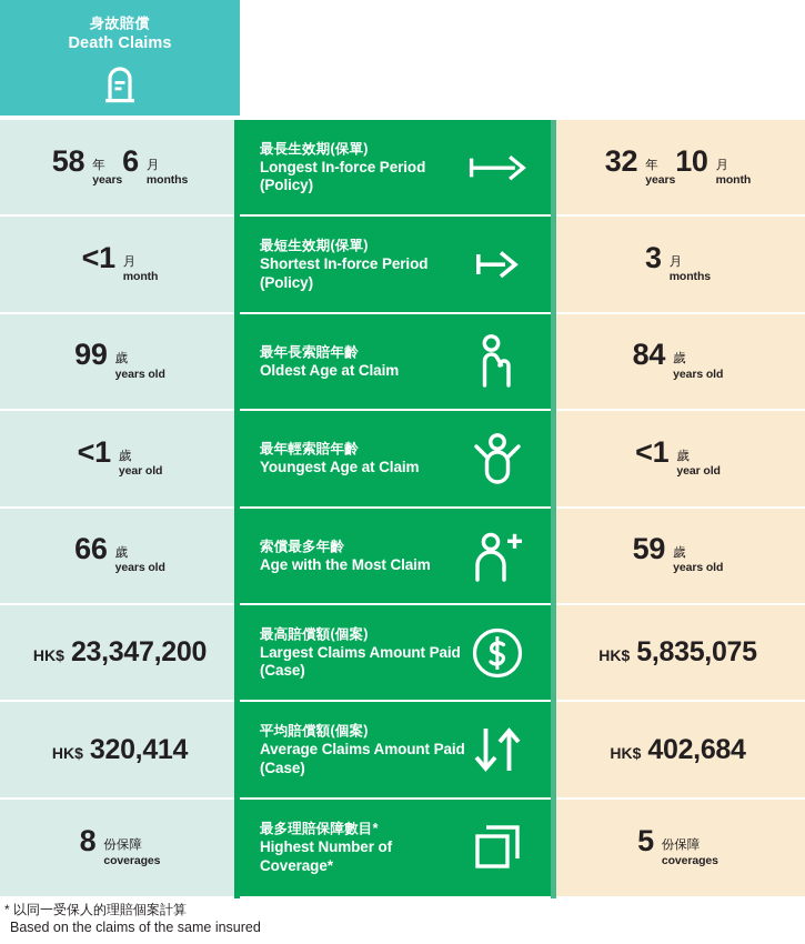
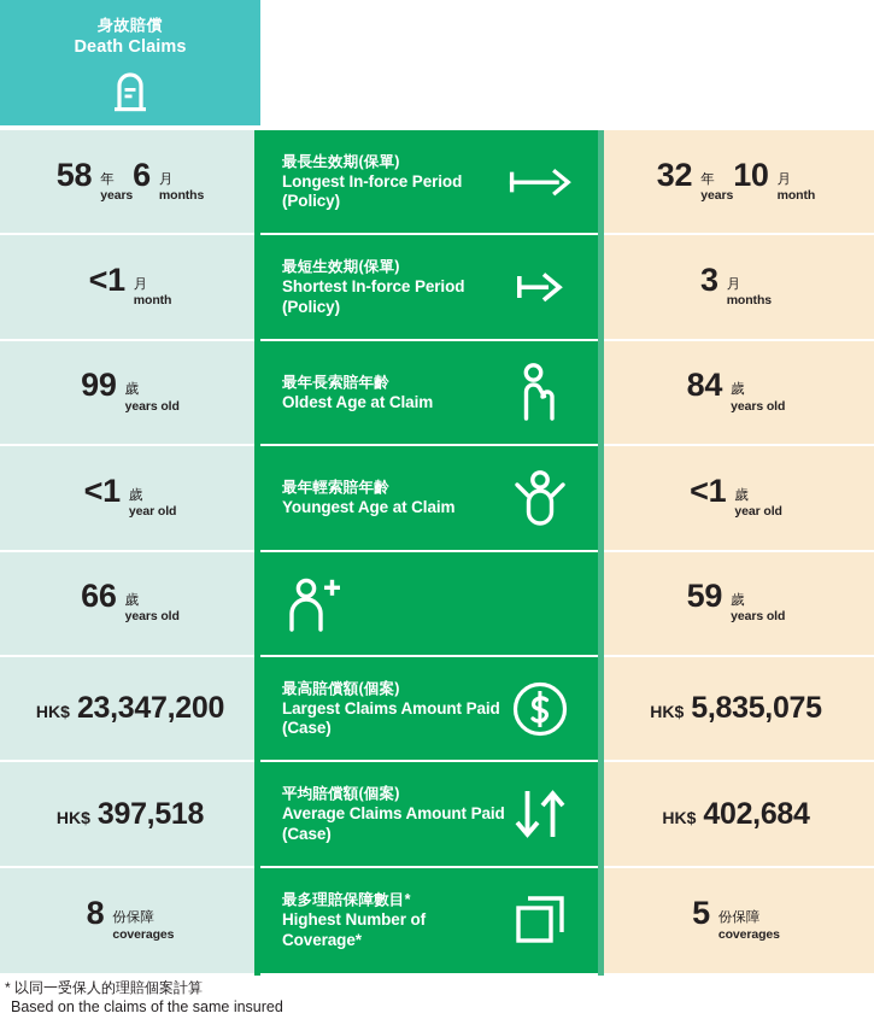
  身故賠償
  Death Claims
  58
  年
  years
  6
  月
  months
  最長生效期(保單)
  Longest In-force Period (Policy)
  32
  年
  years
  10
  月
  month
  <1
  月
  month
  最短生效期(保單)
  Shortest In-force Period (Policy)
  3
  月
  months
  99
  歲
  years old
  最年長索賠年齡
  Oldest Age at Claim
  84
  歲
  years old
  <1
  歲
  year old
  最年輕索賠年齡
  Youngest Age at Claim
  <1
  歲
  year old
  66
  歲
  years old
- 索償最多年齡
- Age with the Most Claim
  59
  歲
  years old
  HK$
  23,347,200
  最高賠償額(個案)
  Largest Claims Amount Paid (Case)
  HK$
  5,835,075
  HK$
- 320,414
+ 397,518
  平均賠償額(個案)
  Average Claims Amount Paid (Case)
  HK$
  402,684
  8
  份保障
  coverages
  最多理賠保障數目*
  Highest Number of Coverage*
  5
  份保障
  coverages
  * 以同一受保人的理賠個案計算
  Based on the claims of the same insured
